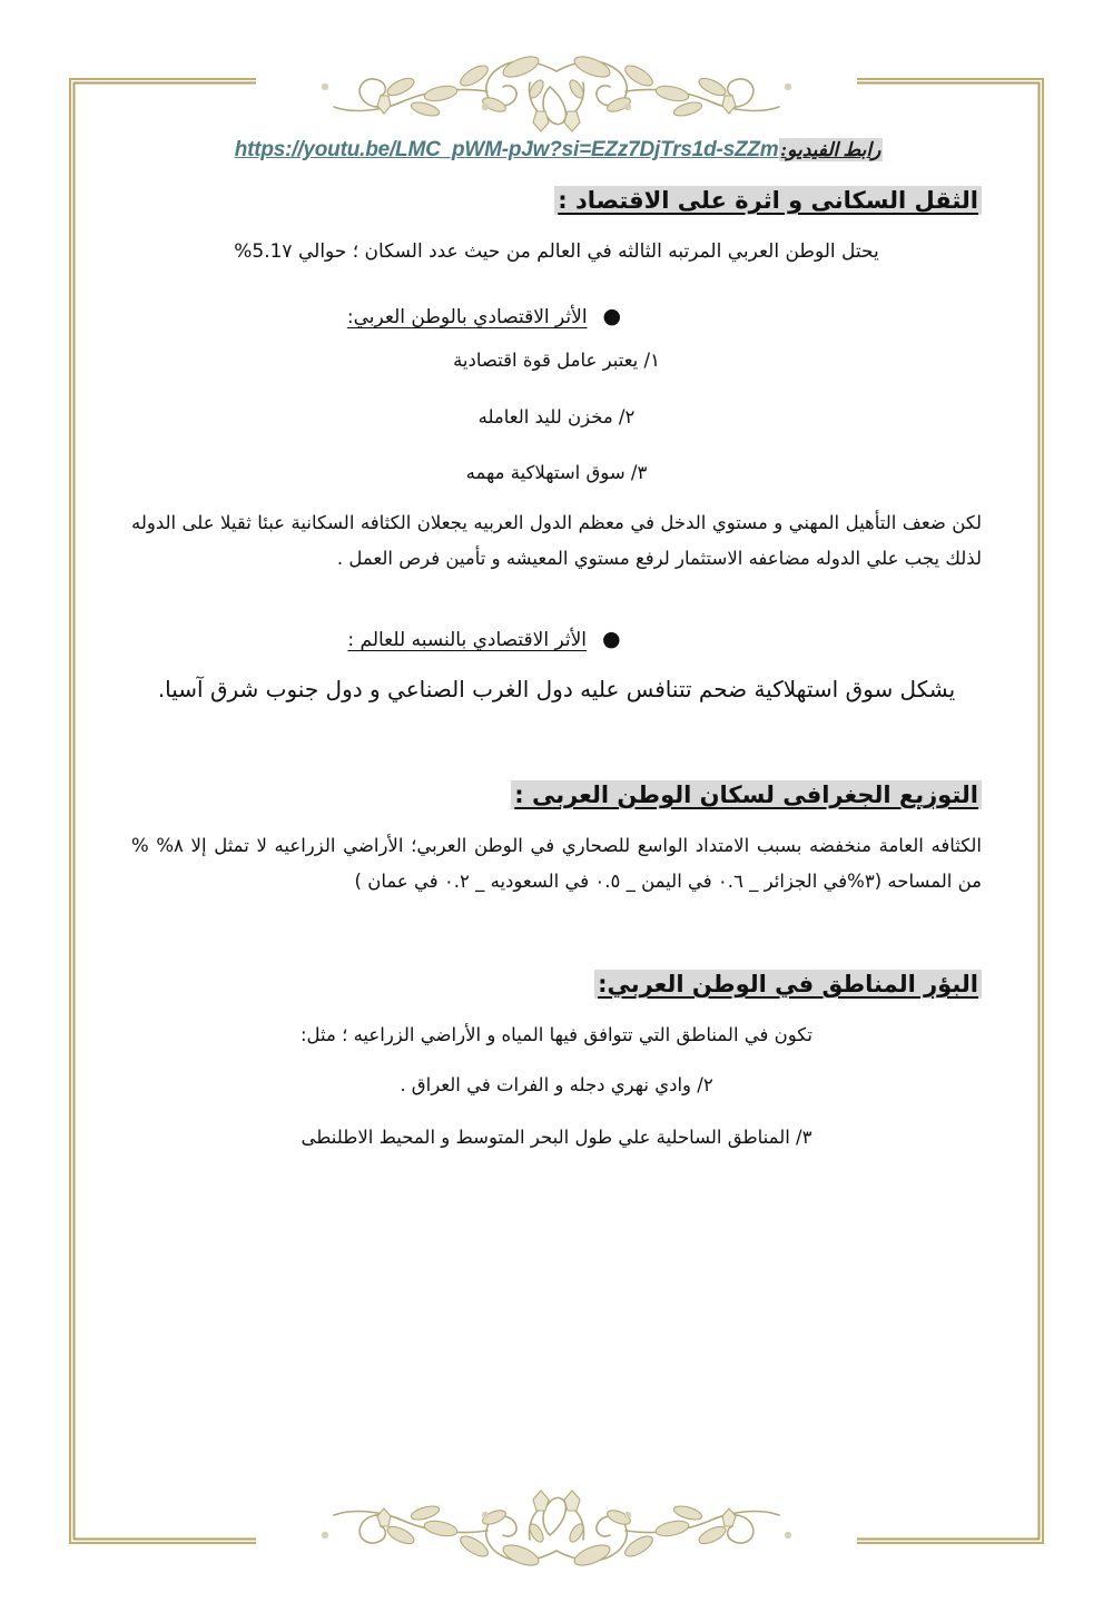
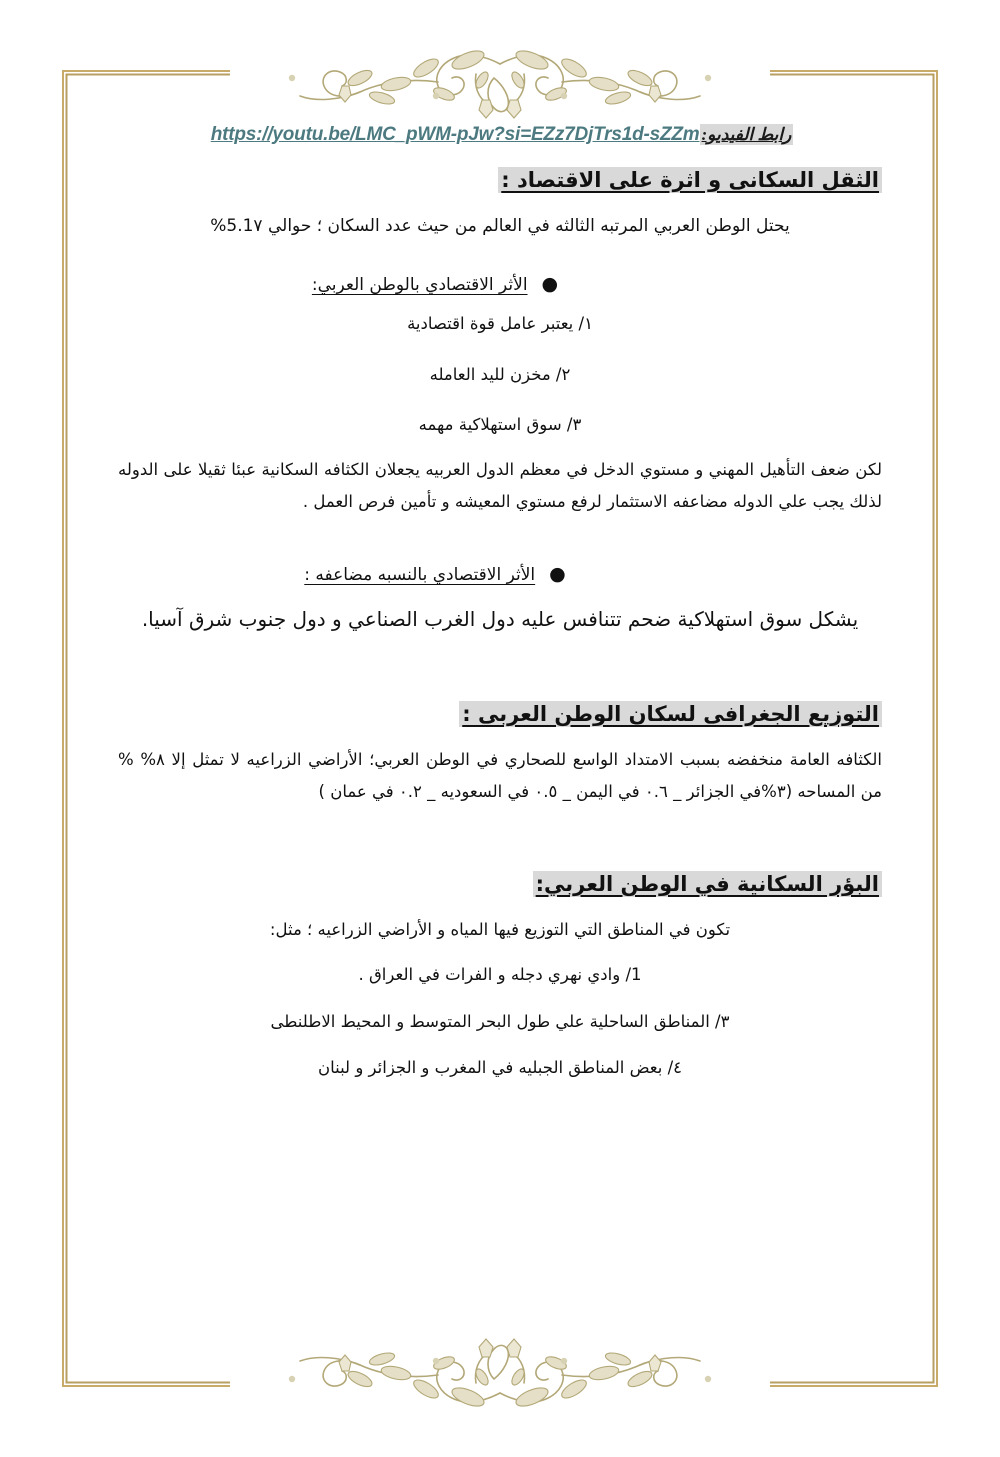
  رابط الفيديو:https://youtu.be/LMC_pWM-pJw?si=EZz7DjTrs1d-sZZm
  الثقل السكانى و اثرة على الاقتصاد :
  يحتل الوطن العربي المرتبه الثالثه في العالم من حيث عدد السكان ؛ حوالي 5.1٧%
  ●
  الأثر الاقتصادي بالوطن العربي:
  ١/ يعتبر عامل قوة اقتصادية
  ٢/ مخزن لليد العامله
  ٣/ سوق استهلاكية مهمه
  لكن ضعف التأهيل المهني و مستوي الدخل في معظم الدول العربيه يجعلان الكثافه السكانية عبئا ثقيلا على الدوله لذلك يجب علي الدوله مضاعفه الاستثمار لرفع مستوي المعيشه و تأمين فرص العمل .
  ●
- الأثر الاقتصادي بالنسبه للعالم :
+ الأثر الاقتصادي بالنسبه مضاعفه :
  يشكل سوق استهلاكية ضحم تتنافس عليه دول الغرب الصناعي و دول جنوب شرق آسيا.
  التوزيع الجغرافى لسكان الوطن العربى :
  الكثافه العامة منخفضه بسبب الامتداد الواسع للصحاري في الوطن العربي؛ الأراضي الزراعيه لا تمثل إلا ٨% % من المساحه (٣%في الجزائر _ ٠.٦ في اليمن _ ٠.٥ في السعوديه _ ٠.٢ في عمان )
- البؤر المناطق في الوطن العربي:
+ البؤر السكانية في الوطن العربي:
- تكون في المناطق التي تتوافق فيها المياه و الأراضي الزراعيه ؛ مثل:
+ تكون في المناطق التي التوزيع فيها المياه و الأراضي الزراعيه ؛ مثل:
- ٢/ وادي نهري دجله و الفرات في العراق .
+ 1/ وادي نهري دجله و الفرات في العراق .
  ٣/ المناطق الساحلية علي طول البحر المتوسط و المحيط الاطلنطى
+ ٤/ بعض المناطق الجبليه في المغرب و الجزائر و لبنان
